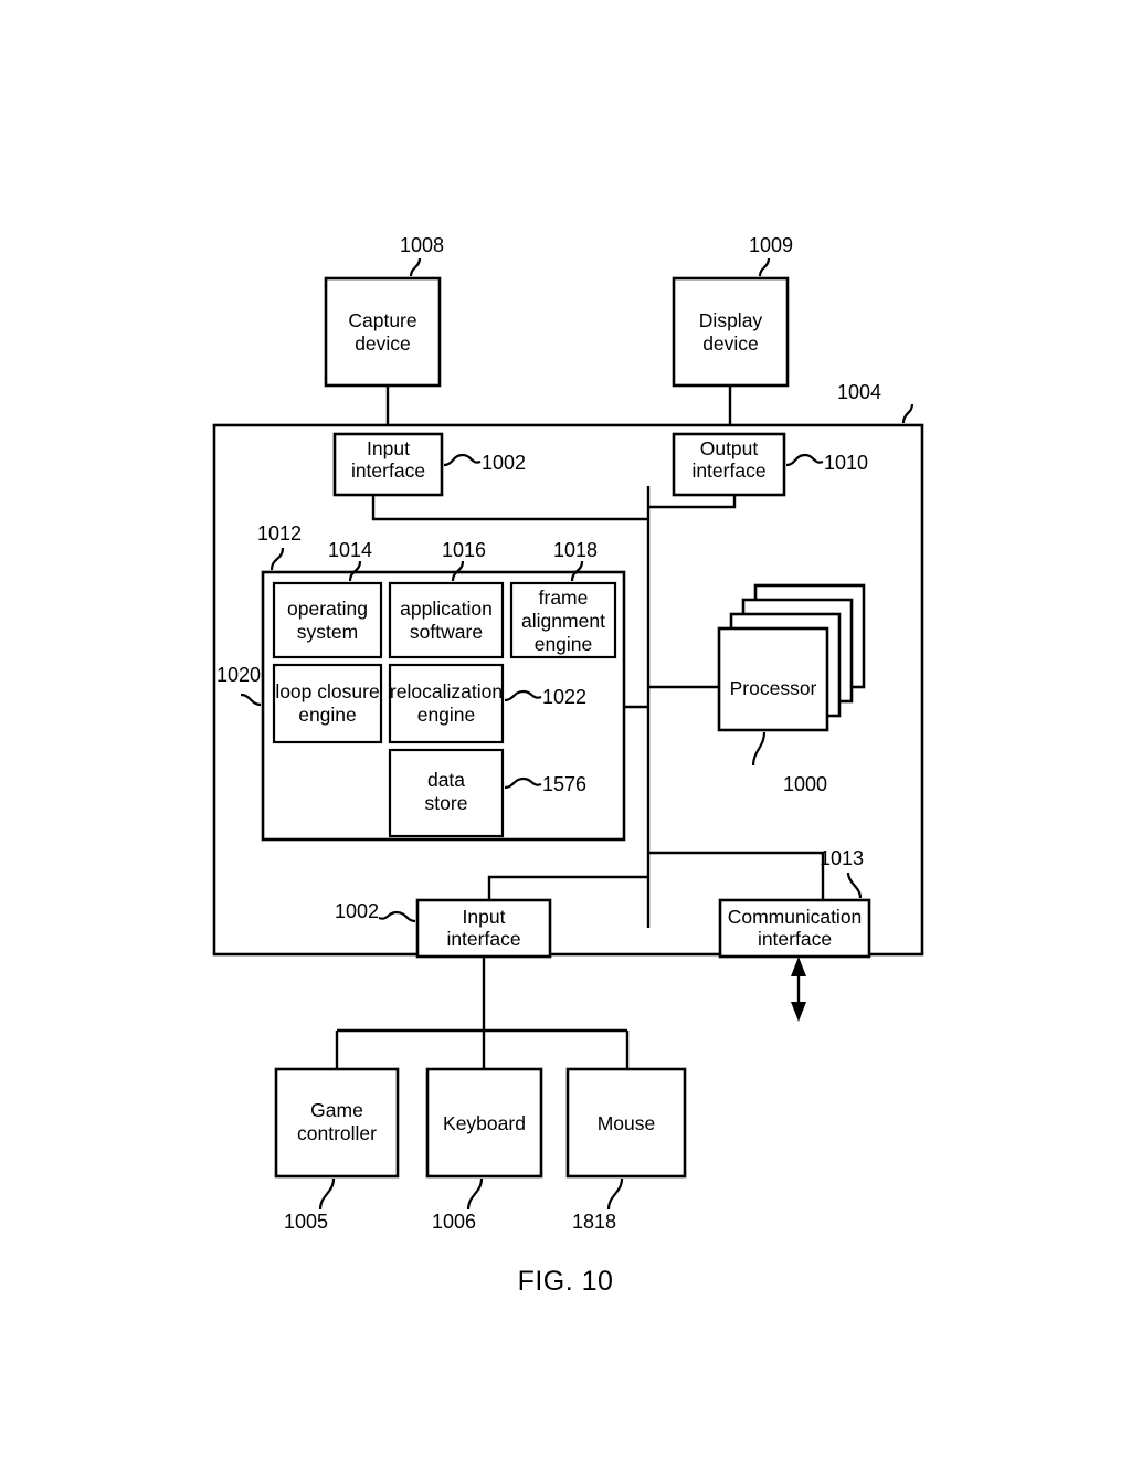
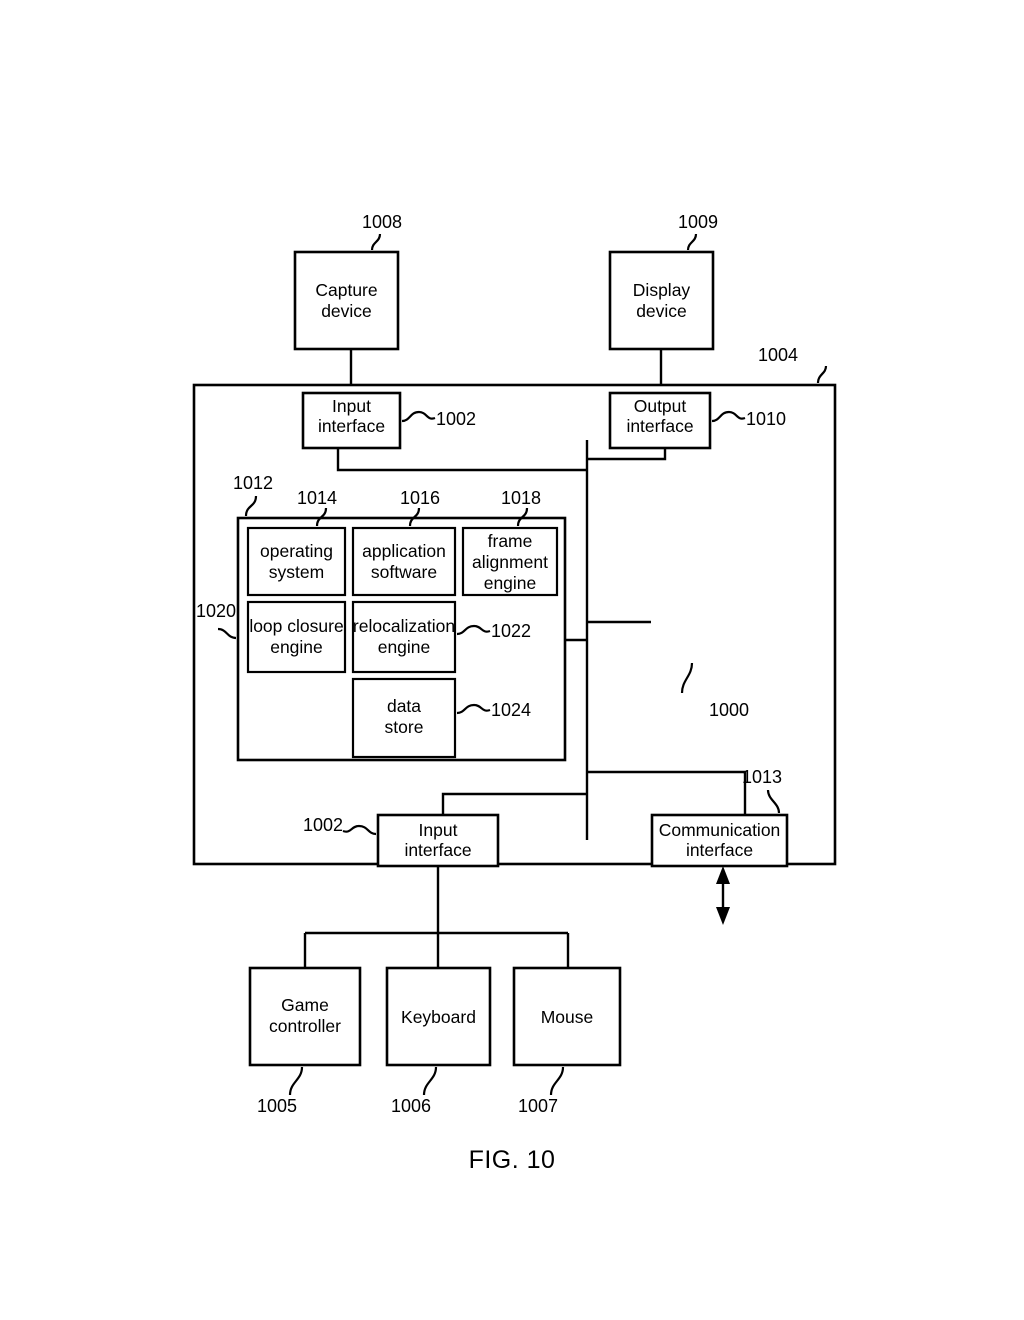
  Capture
  device
  1008
  Display
  device
  1009
  1004
  Input
  interface
  1002
  Output
  interface
  1010
  1012
  operating
  system
  1014
  application
  software
  1016
  frame
  alignment
  engine
  1018
  loop closure
  engine
  1020
  relocalization
  engine
  1022
  data
  store
- 1576
+ 1024
- Processor
  1000
  Input
  interface
  1002
  Communication
  interface
  1013
  Game
  controller
  1005
  Keyboard
  1006
  Mouse
- 1818
+ 1007
  FIG. 10
